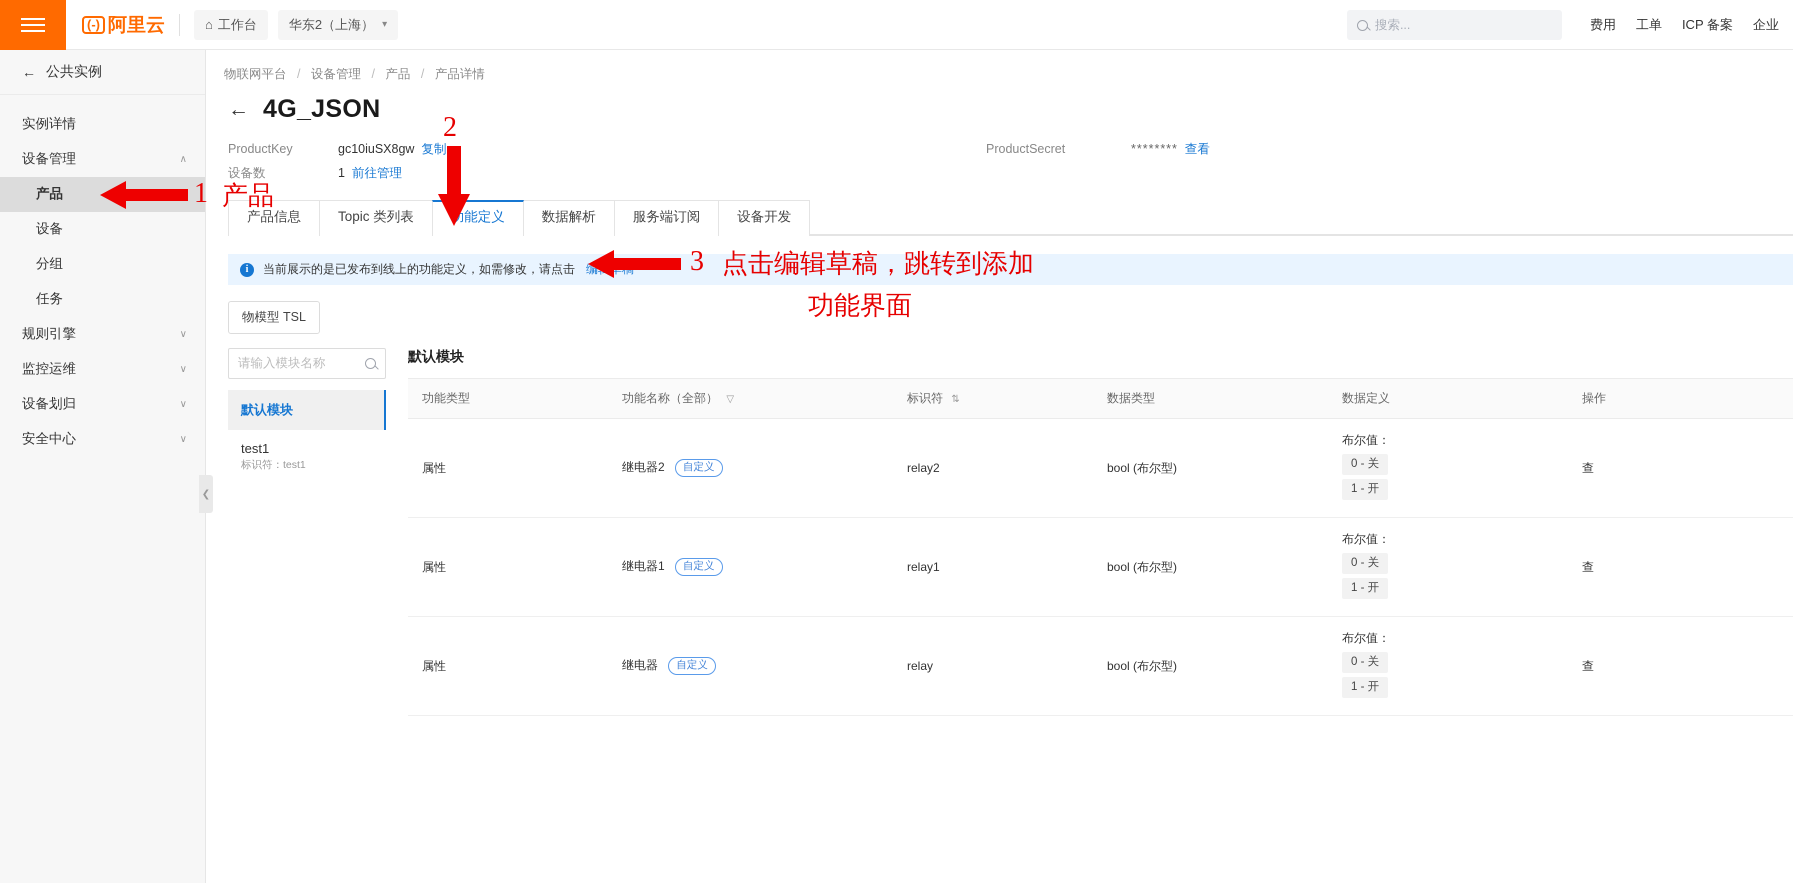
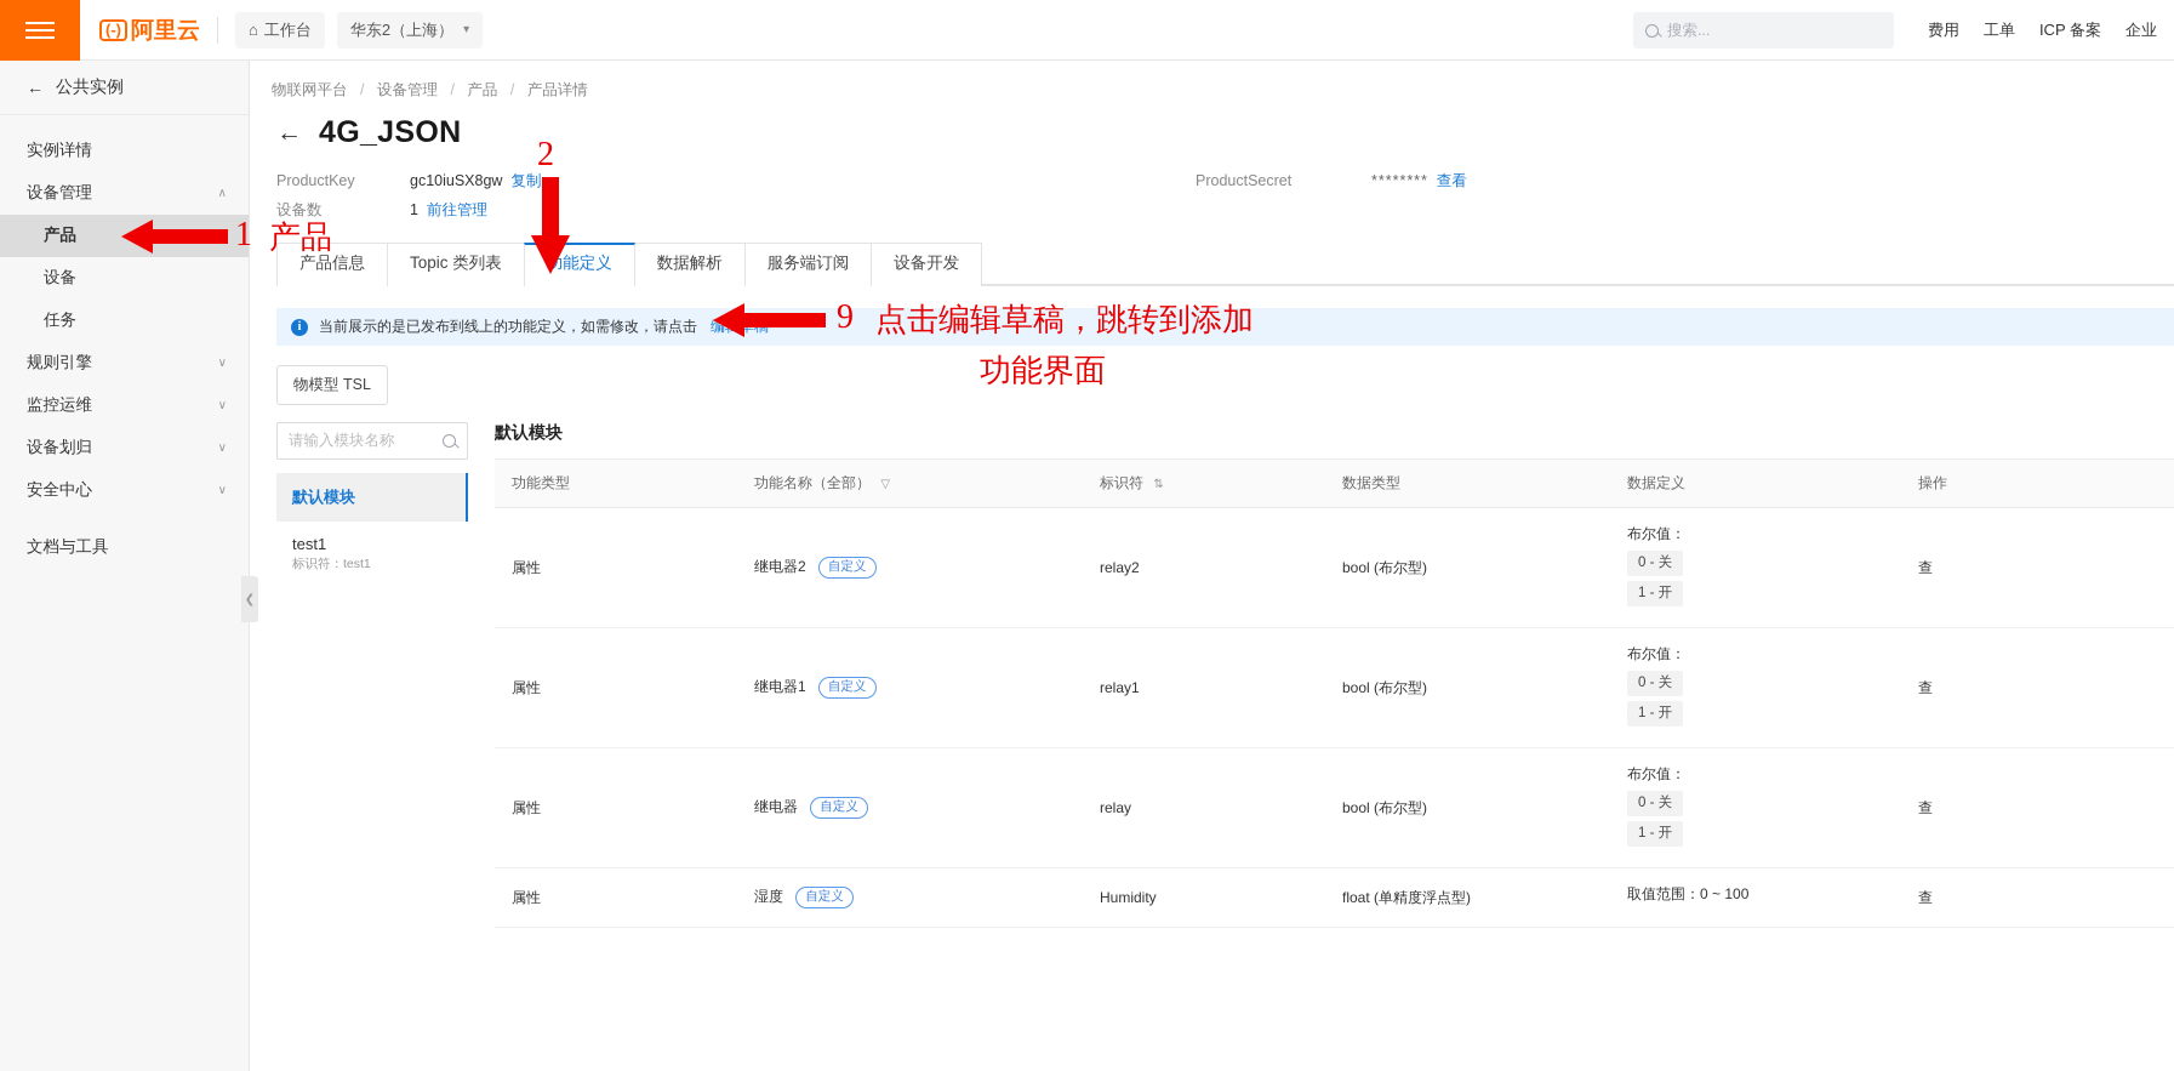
  (-)
  阿里云
  ⌂
  工作台
  华东2（上海）
  ▾
  搜索...
  费用
  工单
  ICP 备案
  企业
  ←
  公共实例
  实例详情
  设备管理
  ∧
  产品
  设备
- 分组
  任务
  规则引擎
  ∨
  监控运维
  ∨
  设备划归
  ∨
  安全中心
  ∨
+ 文档与工具
  ❮
  物联网平台 / 设备管理 / 产品 / 产品详情
  ←
  4G_JSON
  ProductKey
  gc10iuSX8gw
  复制
  设备数
  1
  前往管理
  ProductSecret
  ********
  查看
  产品信息
  Topic 类列表
  能定义
  数据解析
  服务端订阅
  设备开发
  i
  当前展示的是已发布到线上的功能定义，如需修改，请点击
  物模型 TSL
  请输入模块名称
  默认模块
  test1
  标识符：test1
  默认模块
  功能类型	功能名称（全部） ▽	标识符 ⇅	数据类型	数据定义	操作
  属性	继电器2 自定义	relay2	bool (布尔型)	布尔值： 0 - 关 1 - 开	查
  属性	继电器1 自定义	relay1	bool (布尔型)	布尔值： 0 - 关 1 - 开	查
  属性	继电器 自定义	relay	bool (布尔型)	布尔值： 0 - 关 1 - 开	查
+ 属性	湿度 自定义	Humidity	float (单精度浮点型)	取值范围：0 ~ 100	查
  1
  产品
  2
- 3
+ 9
  点击编辑草稿，跳转到添加
  功能界面
